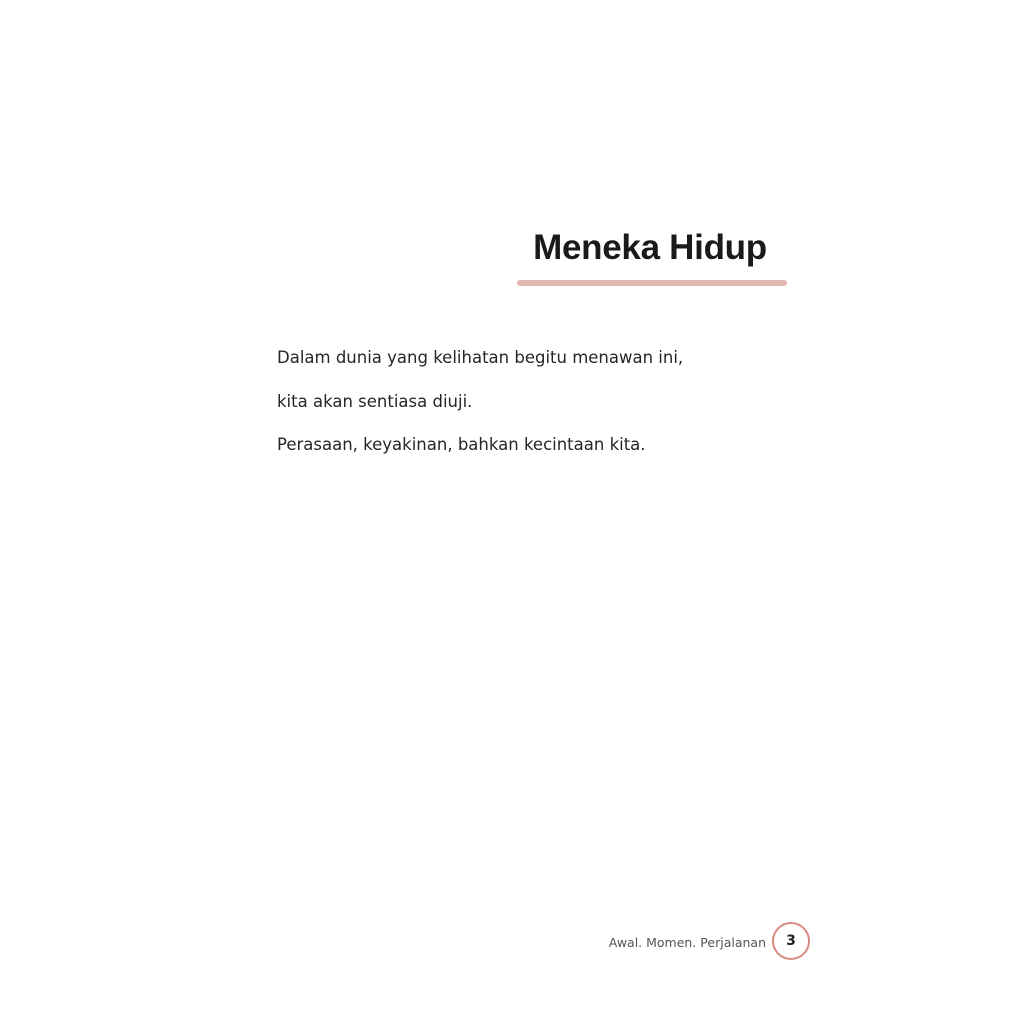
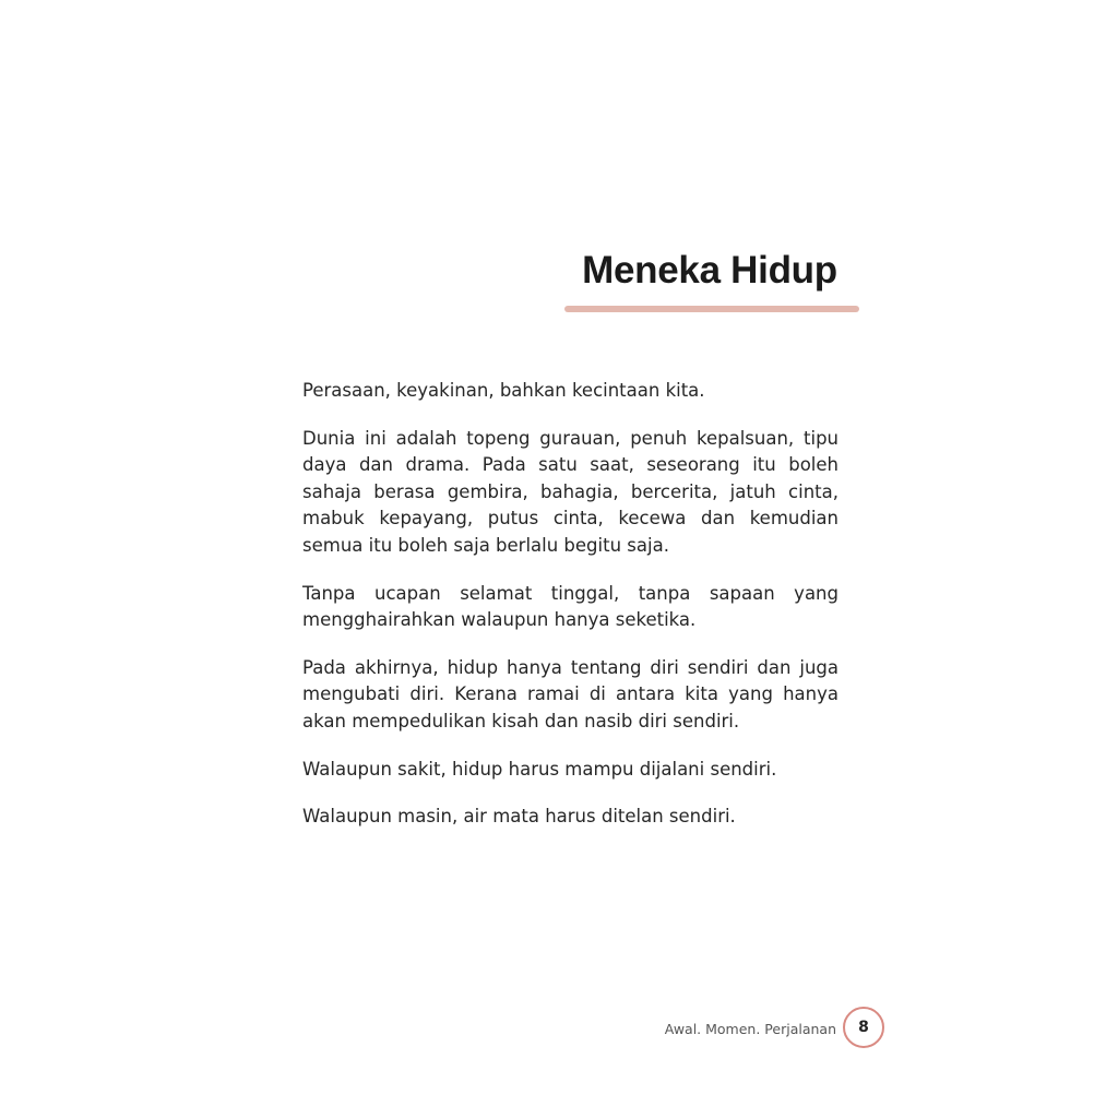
  Meneka Hidup
- Dalam dunia yang kelihatan begitu menawan ini,
- kita akan sentiasa diuji.
  Perasaan, keyakinan, bahkan kecintaan kita.
+ Dunia ini adalah topeng gurauan, penuh kepalsuan, tipu daya dan drama. Pada satu saat, seseorang itu boleh sahaja berasa gembira, bahagia, bercerita, jatuh cinta, mabuk kepayang, putus cinta, kecewa dan kemudian semua itu boleh saja berlalu begitu saja.
+ Tanpa ucapan selamat tinggal, tanpa sapaan yang mengghairahkan walaupun hanya seketika.
+ Pada akhirnya, hidup hanya tentang diri sendiri dan juga mengubati diri. Kerana ramai di antara kita yang hanya akan mempedulikan kisah dan nasib diri sendiri.
+ Walaupun sakit, hidup harus mampu dijalani sendiri.
+ Walaupun masin, air mata harus ditelan sendiri.
  Awal. Momen. Perjalanan
- 3
+ 8
